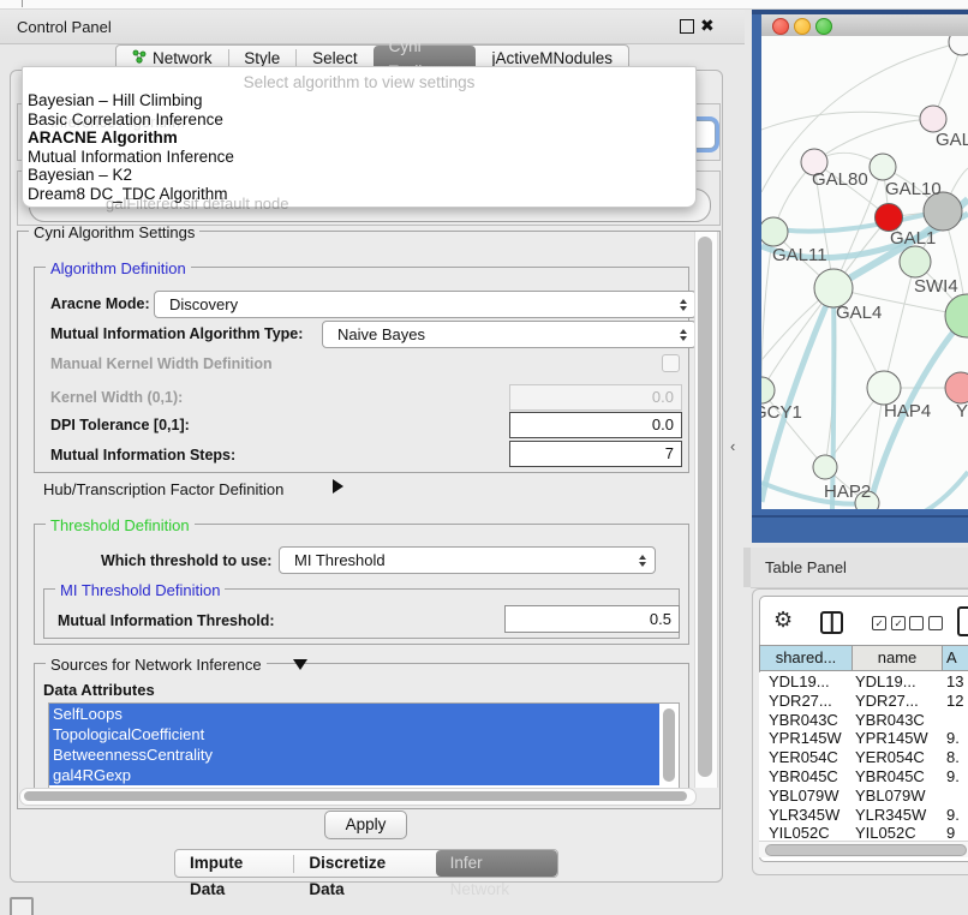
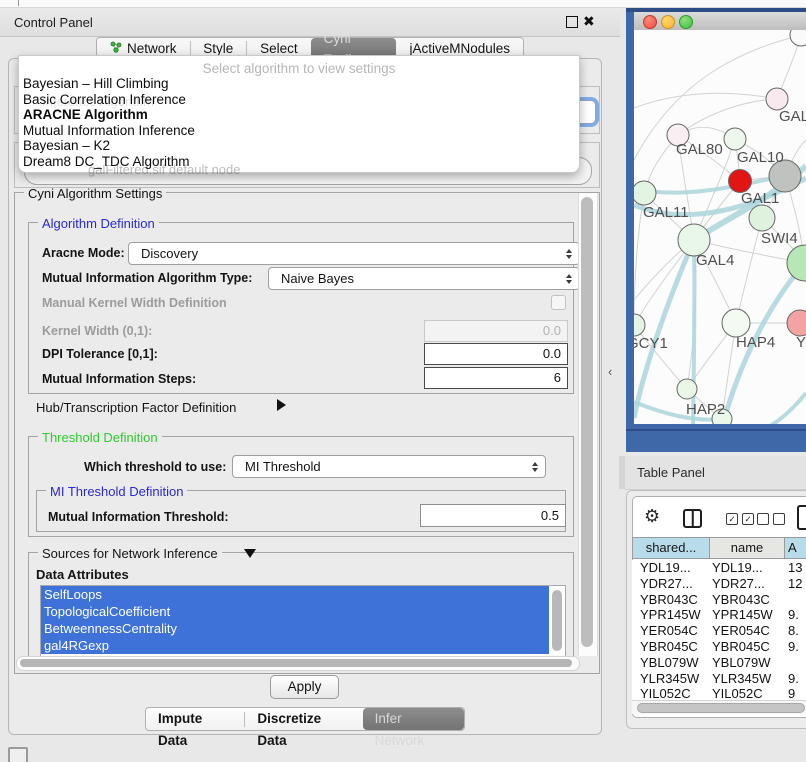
  Control Panel
  ✖
  Network
  Style
  Select
  jActiveMNodules
  Select algorithm to view settings
  Bayesian – Hill Climbing
  Basic Correlation Inference
  ARACNE Algorithm
  Mutual Information Inference
  Bayesian – K2
  Dream8 DC_TDC Algorithm
  Inference Algorithm
  galFiltered.sif default node
  Cyni Algorithm Settings
  Algorithm Definition
  Aracne Mode:
  Discovery
  Mutual Information Algorithm Type:
  Naive Bayes
  Manual Kernel Width Definition
  Kernel Width (0,1):
  0.0
  DPI Tolerance [0,1]:
  0.0
  Mutual Information Steps:
- 7
+ 6
  Hub/Transcription Factor Definition
  Threshold Definition
  Which threshold to use:
  MI Threshold
  MI Threshold Definition
  Mutual Information Threshold:
  0.5
  Sources for Network Inference
  Data Attributes
  SelfLoops
  TopologicalCoefficient
  BetweennessCentrality
  gal4RGexp
  Apply
  Impute Data
  Discretize Data
  Infer Network
  ‹
  GAL
  GAL80
  GAL10
  GAL1
  GAL11
  SWI4
  GAL4
  CY1
  HAP4
  Y
  HAP2
  Table Panel
  ⚙
  ✓
  ✓
  shared...
  name
  A
  YDL19...
  YDL19...
  13
  YDR27...
  YDR27...
  12
  YBR043C
  YBR043C
  YPR145W
  YPR145W
  9.
  YER054C
  YER054C
  8.
  YBR045C
  YBR045C
  9.
  YBL079W
  YBL079W
  YLR345W
  YLR345W
  9.
  YIL052C
  YIL052C
  9
